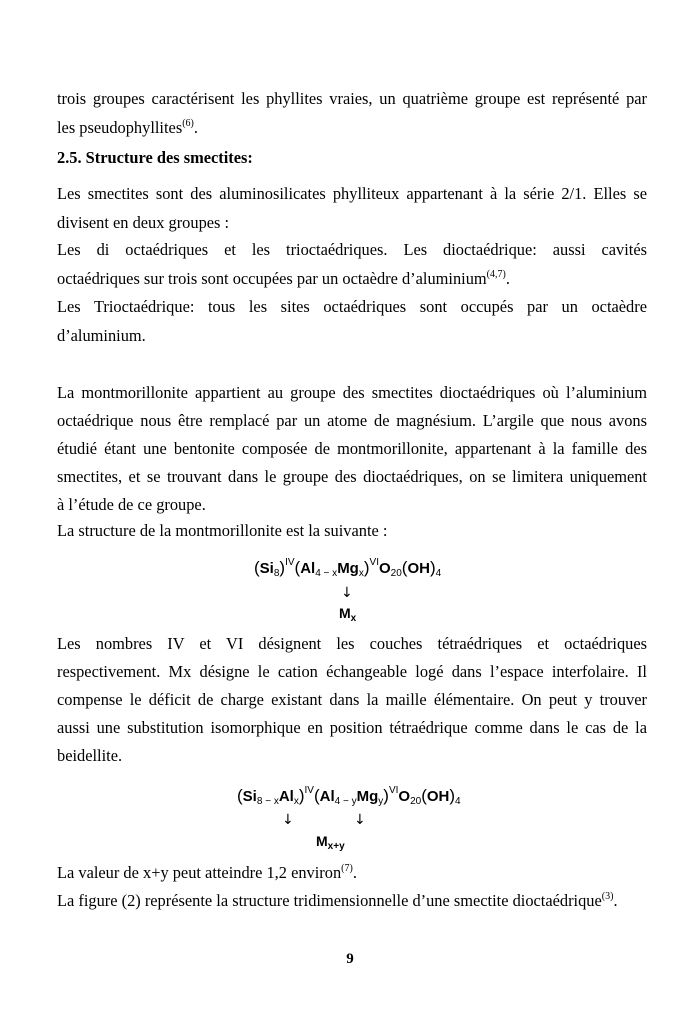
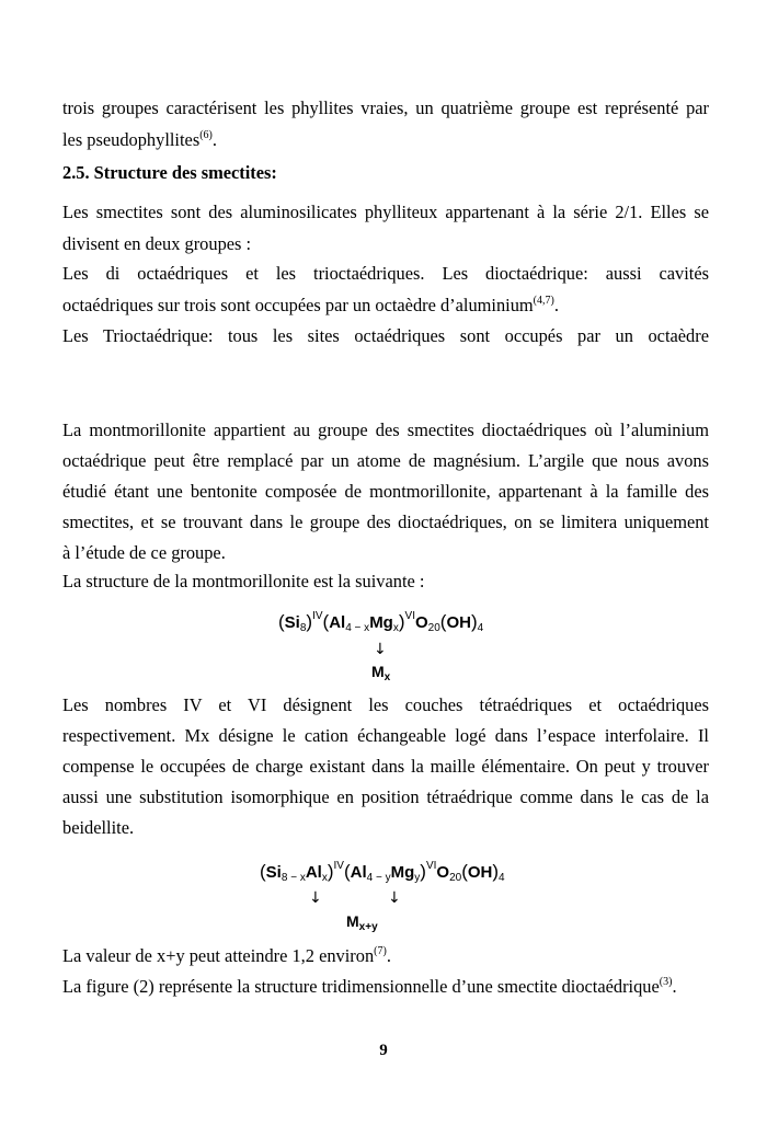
  trois groupes caractérisent les phyllites vraies, un quatrième groupe est représenté par
  les pseudophyllites(6).
  2.5. Structure des smectites:
  Les smectites sont des aluminosilicates phylliteux appartenant à la série 2/1. Elles se
  divisent en deux groupes :
  Les di octaédriques et les trioctaédriques. Les dioctaédrique: aussi cavités
  octaédriques sur trois sont occupées par un octaèdre d’aluminium(4,7).
  Les Trioctaédrique: tous les sites octaédriques sont occupés par un octaèdre
- d’aluminium.
  La montmorillonite appartient au groupe des smectites dioctaédriques où l’aluminium
- octaédrique nous être remplacé par un atome de magnésium. L’argile que nous avons
+ octaédrique peut être remplacé par un atome de magnésium. L’argile que nous avons
  étudié étant une bentonite composée de montmorillonite, appartenant à la famille des
  smectites, et se trouvant dans le groupe des dioctaédriques, on se limitera uniquement
  à l’étude de ce groupe.
  La structure de la montmorillonite est la suivante :
  (Si8)IV(Al4 − xMgx)VIO20(OH)4
  ↓
  Mx
  Les nombres IV et VI désignent les couches tétraédriques et octaédriques
  respectivement. Mx désigne le cation échangeable logé dans l’espace interfolaire. Il
- compense le déficit de charge existant dans la maille élémentaire. On peut y trouver
+ compense le occupées de charge existant dans la maille élémentaire. On peut y trouver
  aussi une substitution isomorphique en position tétraédrique comme dans le cas de la
  beidellite.
  (Si8 − xAlx)IV(Al4 − yMgy)VIO20(OH)4
  ↓
  ↓
  Mx+y
  La valeur de x+y peut atteindre 1,2 environ(7).
  La figure (2) représente la structure tridimensionnelle d’une smectite dioctaédrique(3).
  9
